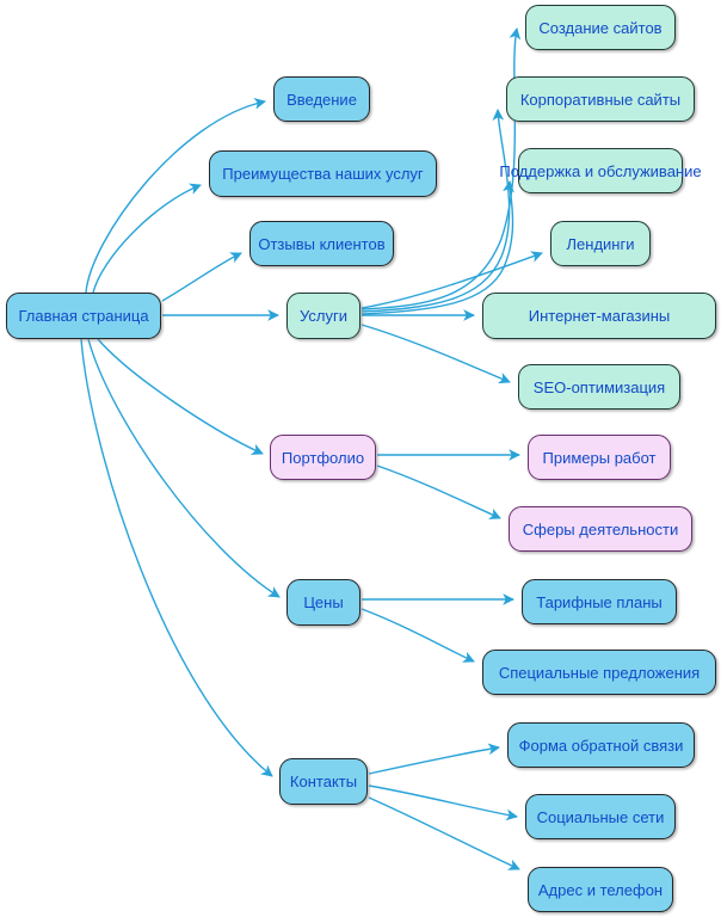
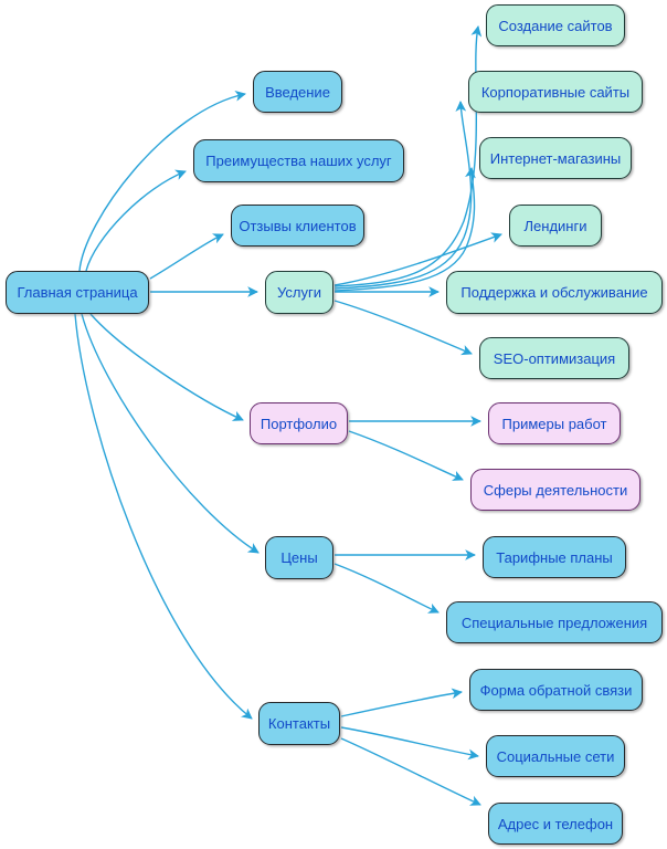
  Главная страница
  Введение
  Преимущества наших услуг
  Отзывы клиентов
  Услуги
  Создание сайтов
  Корпоративные сайты
- Поддержка и обслуживание
+ Интернет-магазины
  Лендинги
- Интернет-магазины
+ Поддержка и обслуживание
  SEO-оптимизация
  Портфолио
  Примеры работ
  Сферы деятельности
  Цены
  Тарифные планы
  Специальные предложения
  Контакты
  Форма обратной связи
  Социальные сети
  Адрес и телефон
